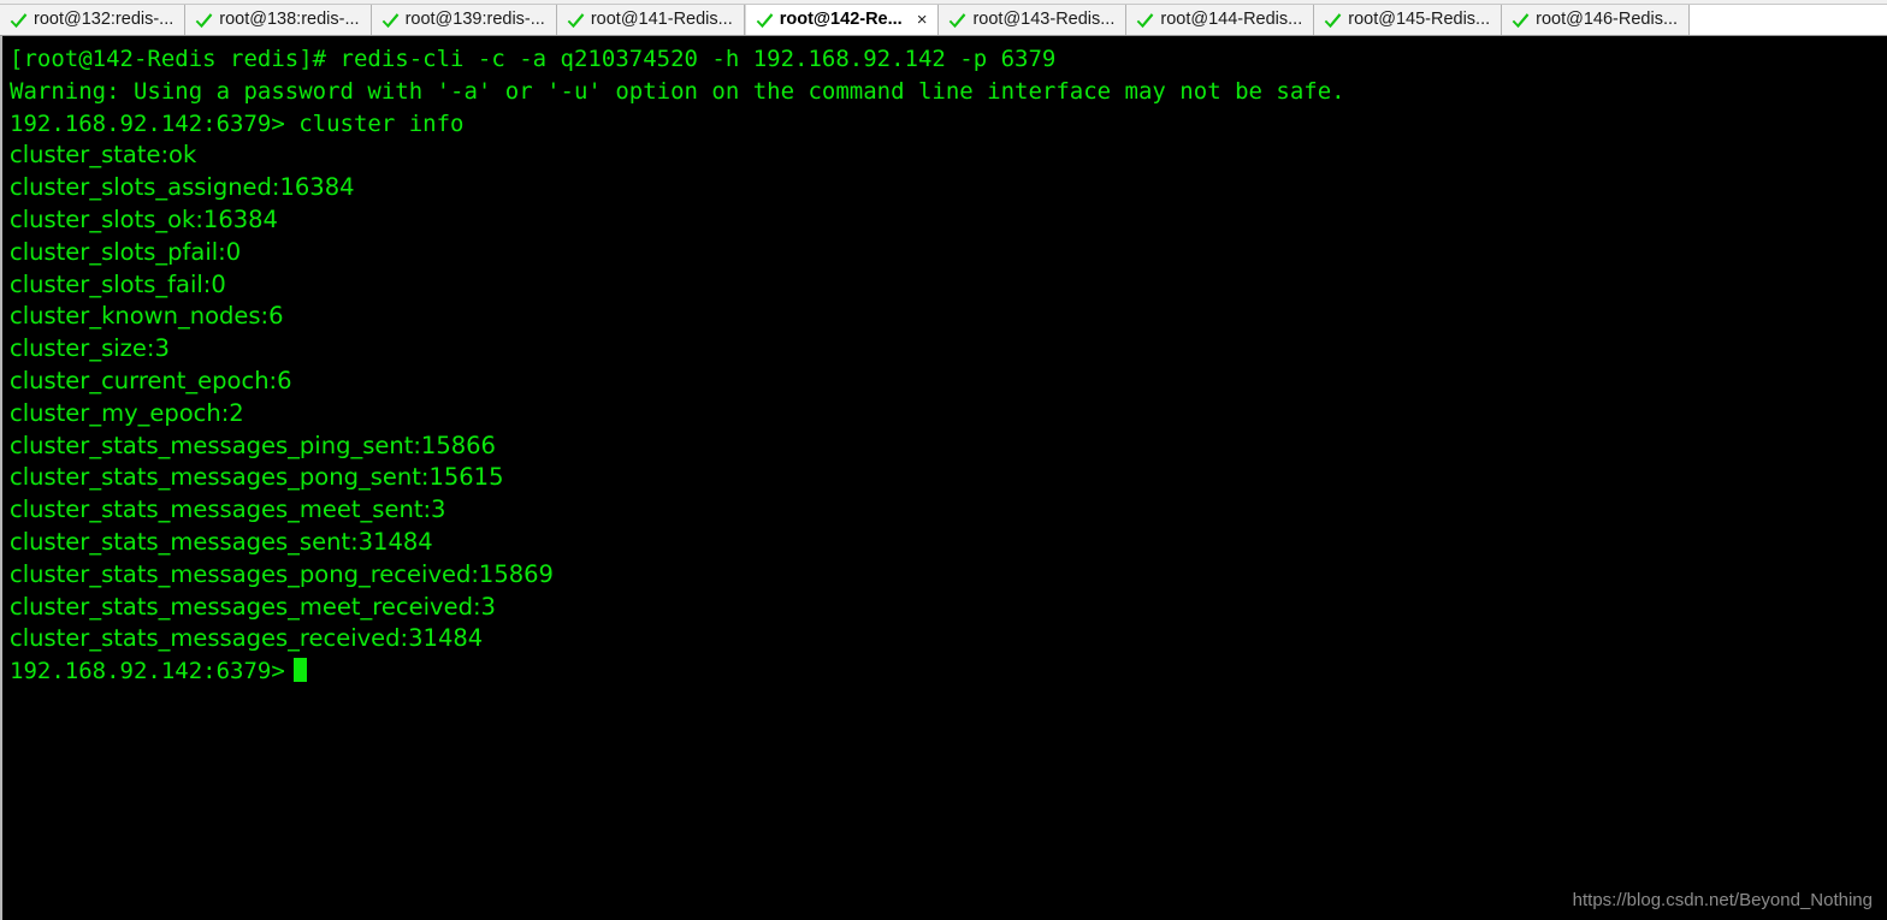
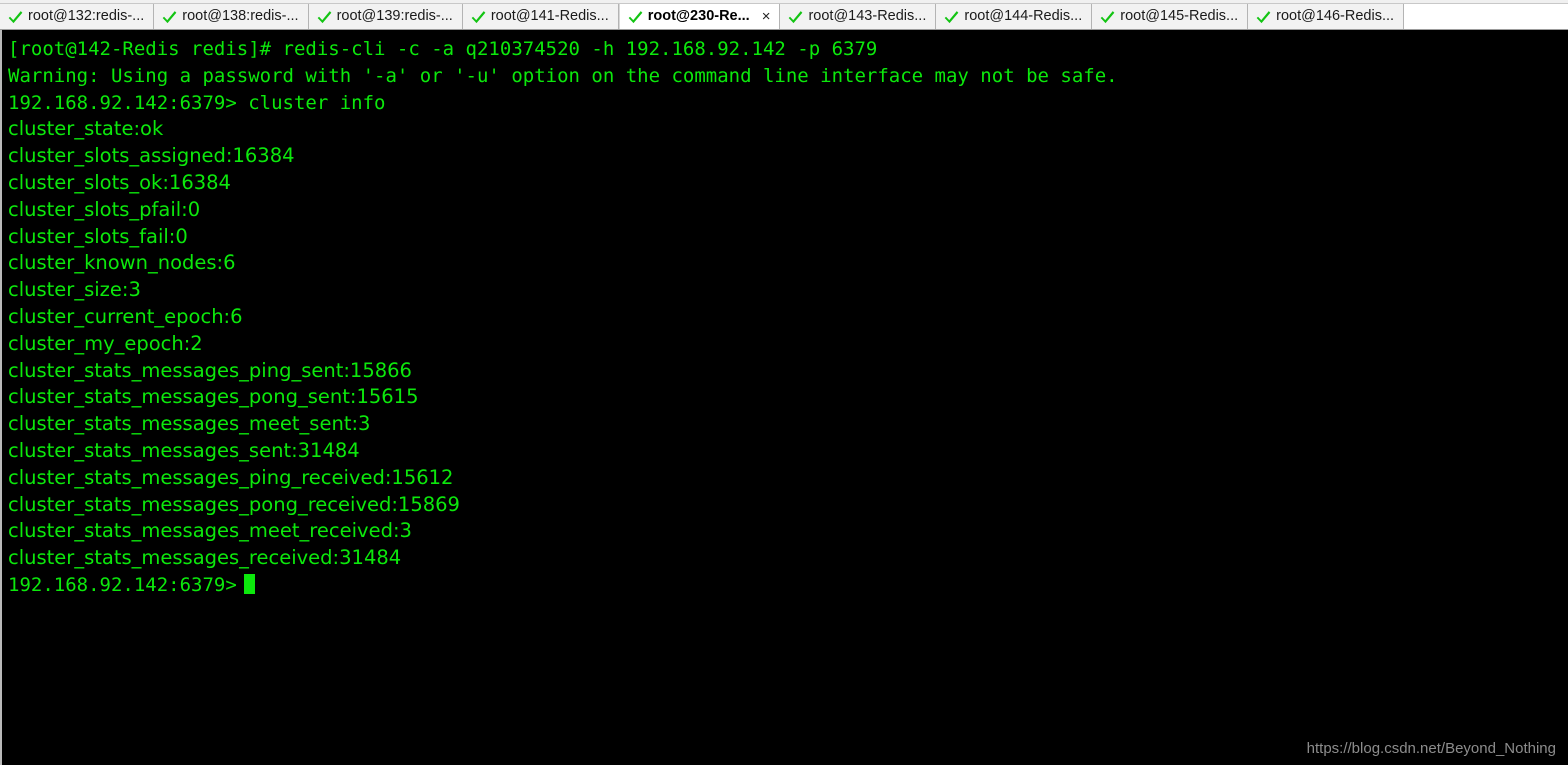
  root@132:redis-...
  root@138:redis-...
  root@139:redis-...
  root@141-Redis...
- root@142-Re...
+ root@230-Re...
  ×
  root@143-Redis...
  root@144-Redis...
  root@145-Redis...
  root@146-Redis...
  [root@142-Redis redis]# redis-cli -c -a q210374520 -h 192.168.92.142 -p 6379
  Warning: Using a password with '-a' or '-u' option on the command line interface may not be safe.
  192.168.92.142:6379> cluster info
  cluster_state:ok
  cluster_slots_assigned:16384
  cluster_slots_ok:16384
  cluster_slots_pfail:0
  cluster_slots_fail:0
  cluster_known_nodes:6
  cluster_size:3
  cluster_current_epoch:6
  cluster_my_epoch:2
  cluster_stats_messages_ping_sent:15866
  cluster_stats_messages_pong_sent:15615
  cluster_stats_messages_meet_sent:3
  cluster_stats_messages_sent:31484
+ cluster_stats_messages_ping_received:15612
  cluster_stats_messages_pong_received:15869
  cluster_stats_messages_meet_received:3
  cluster_stats_messages_received:31484
  192.168.92.142:6379>
  https://blog.csdn.net/Beyond_Nothing
